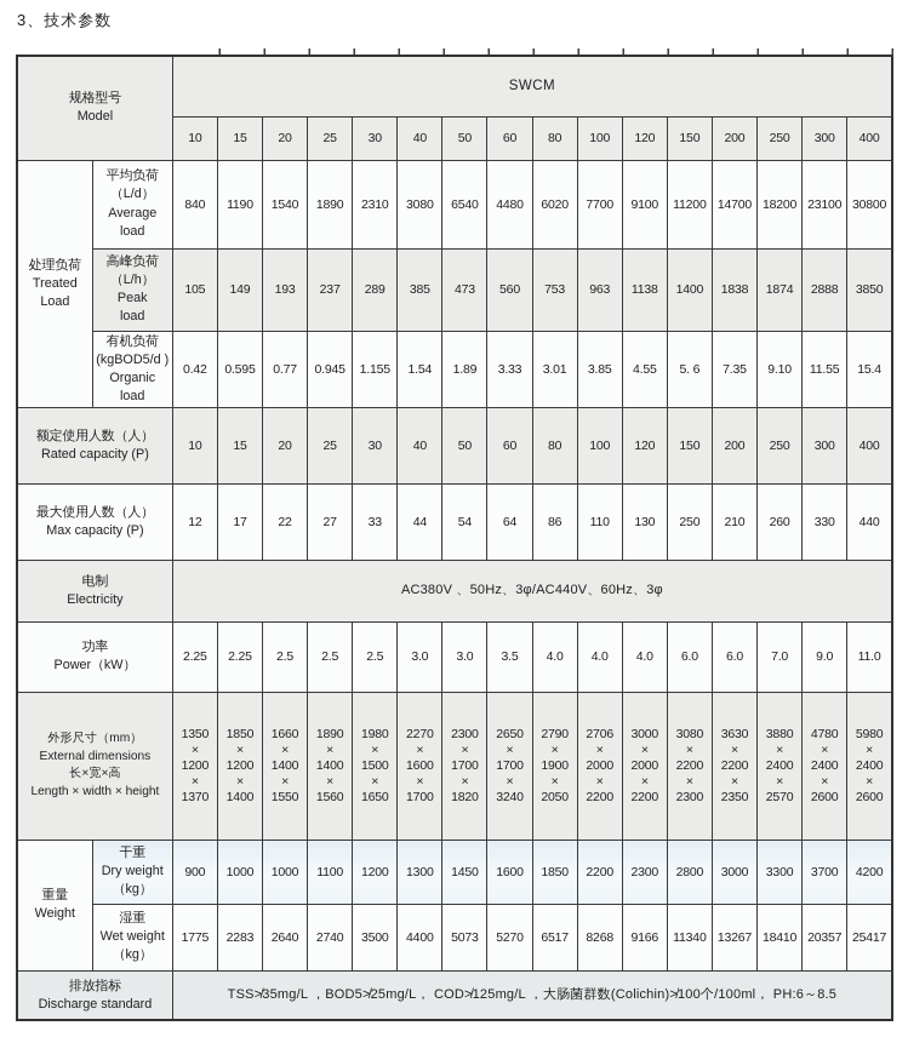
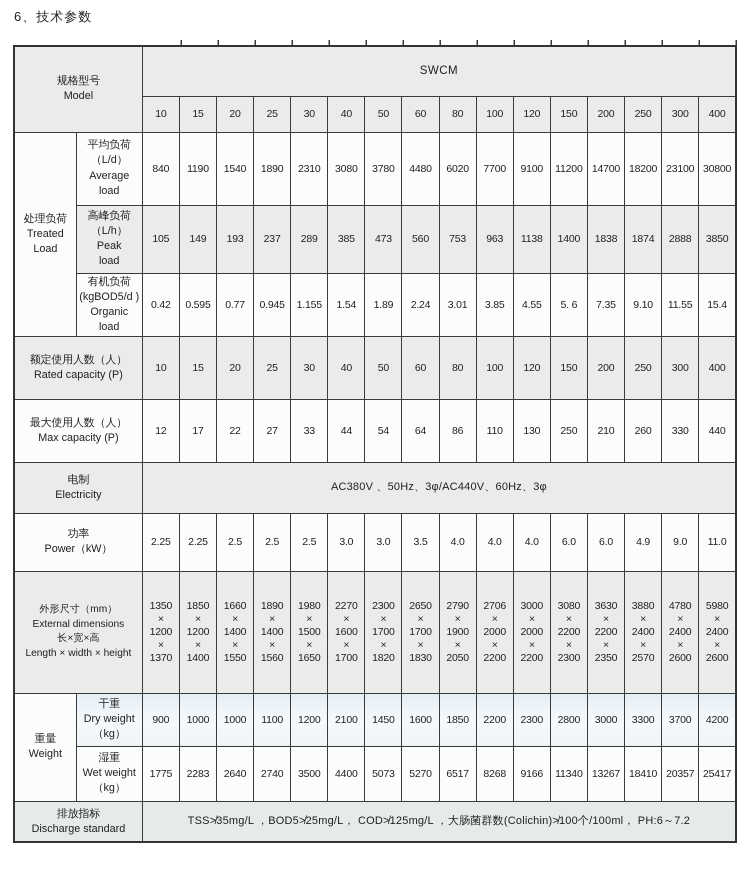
- 3、技术参数
+ 6、技术参数
  规格型号 Model	SWCM
  10	15	20	25	30	40	50	60	80	100	120	150	200	250	300	400
- 处理负荷 Treated Load	平均负荷 （L/d） Average load	840	1190	1540	1890	2310	3080	6540	4480	6020	7700	9100	11200	14700	18200	23100	30800
+ 处理负荷 Treated Load	平均负荷 （L/d） Average load	840	1190	1540	1890	2310	3080	3780	4480	6020	7700	9100	11200	14700	18200	23100	30800
  高峰负荷 （L/h） Peak load	105	149	193	237	289	385	473	560	753	963	1138	1400	1838	1874	2888	3850
- 有机负荷 (kgBOD5/d ) Organic load	0.42	0.595	0.77	0.945	1.155	1.54	1.89	3.33	3.01	3.85	4.55	5. 6	7.35	9.10	11.55	15.4
+ 有机负荷 (kgBOD5/d ) Organic load	0.42	0.595	0.77	0.945	1.155	1.54	1.89	2.24	3.01	3.85	4.55	5. 6	7.35	9.10	11.55	15.4
  额定使用人数（人） Rated capacity (P)	10	15	20	25	30	40	50	60	80	100	120	150	200	250	300	400
  最大使用人数（人） Max capacity (P)	12	17	22	27	33	44	54	64	86	110	130	250	210	260	330	440
  电制 Electricity	AC380V 、50Hz、3φ/AC440V、60Hz、3φ
- 功率 Power（kW）	2.25	2.25	2.5	2.5	2.5	3.0	3.0	3.5	4.0	4.0	4.0	6.0	6.0	7.0	9.0	11.0
+ 功率 Power（kW）	2.25	2.25	2.5	2.5	2.5	3.0	3.0	3.5	4.0	4.0	4.0	6.0	6.0	4.9	9.0	11.0
- 外形尺寸（mm） External dimensions 长×宽×高 Length × width × height	1350 × 1200 × 1370	1850 × 1200 × 1400	1660 × 1400 × 1550	1890 × 1400 × 1560	1980 × 1500 × 1650	2270 × 1600 × 1700	2300 × 1700 × 1820	2650 × 1700 × 3240	2790 × 1900 × 2050	2706 × 2000 × 2200	3000 × 2000 × 2200	3080 × 2200 × 2300	3630 × 2200 × 2350	3880 × 2400 × 2570	4780 × 2400 × 2600	5980 × 2400 × 2600
+ 外形尺寸（mm） External dimensions 长×宽×高 Length × width × height	1350 × 1200 × 1370	1850 × 1200 × 1400	1660 × 1400 × 1550	1890 × 1400 × 1560	1980 × 1500 × 1650	2270 × 1600 × 1700	2300 × 1700 × 1820	2650 × 1700 × 1830	2790 × 1900 × 2050	2706 × 2000 × 2200	3000 × 2000 × 2200	3080 × 2200 × 2300	3630 × 2200 × 2350	3880 × 2400 × 2570	4780 × 2400 × 2600	5980 × 2400 × 2600
- 重量 Weight	干重 Dry weight （kg）	900	1000	1000	1100	1200	1300	1450	1600	1850	2200	2300	2800	3000	3300	3700	4200
+ 重量 Weight	干重 Dry weight （kg）	900	1000	1000	1100	1200	2100	1450	1600	1850	2200	2300	2800	3000	3300	3700	4200
  湿重 Wet weight （kg）	1775	2283	2640	2740	3500	4400	5073	5270	6517	8268	9166	11340	13267	18410	20357	25417
- 排放指标 Discharge standard	TSS≯35mg/L ，BOD5≯25mg/L， COD≯125mg/L ，大肠菌群数(Colichin)≯100个/100ml， PH:6～8.5
+ 排放指标 Discharge standard	TSS≯35mg/L ，BOD5≯25mg/L， COD≯125mg/L ，大肠菌群数(Colichin)≯100个/100ml， PH:6～7.2
